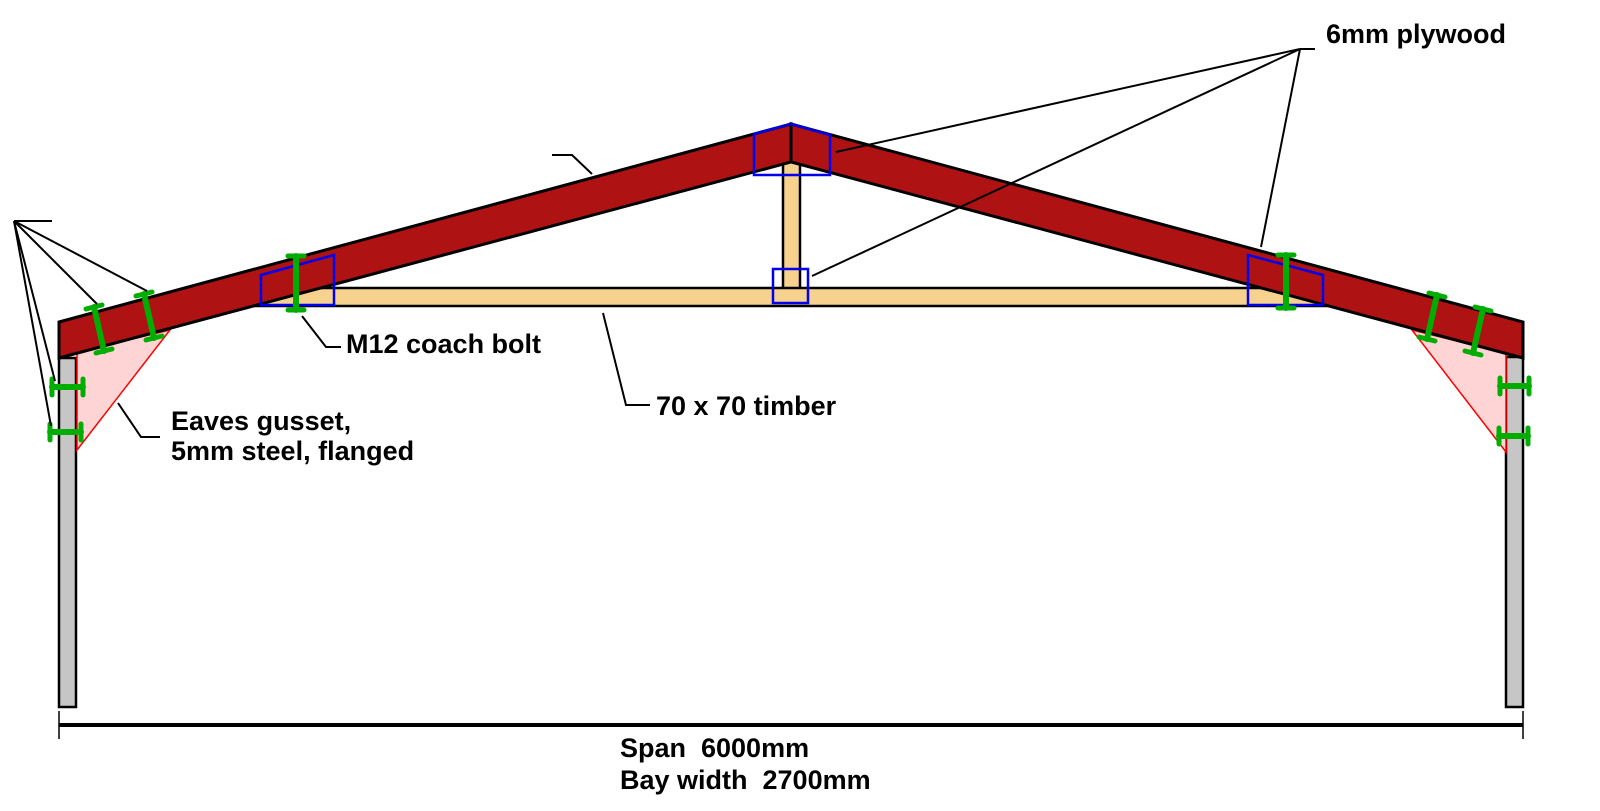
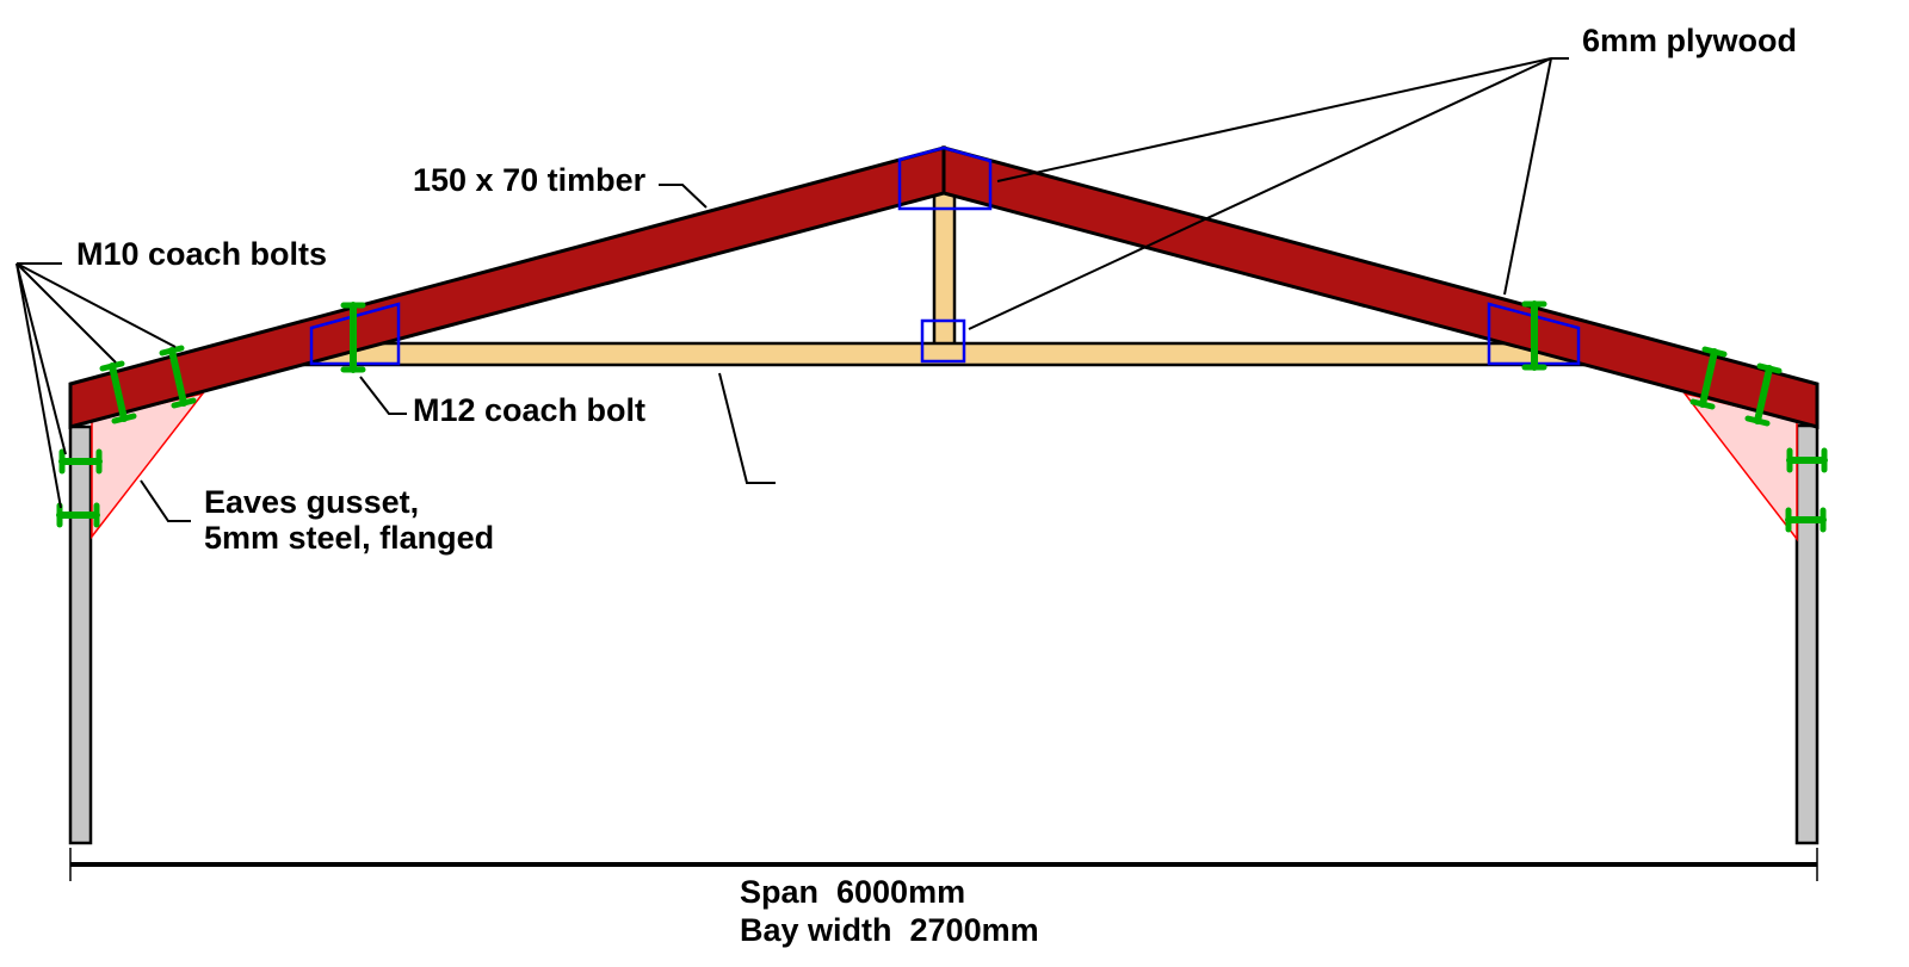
+ M10 coach bolts
+ 150 x 70 timber
  6mm plywood
  M12 coach bolt
  Eaves gusset,
  5mm steel, flanged
- 70 x 70 timber
  Span 6000mm
  Bay width 2700mm
